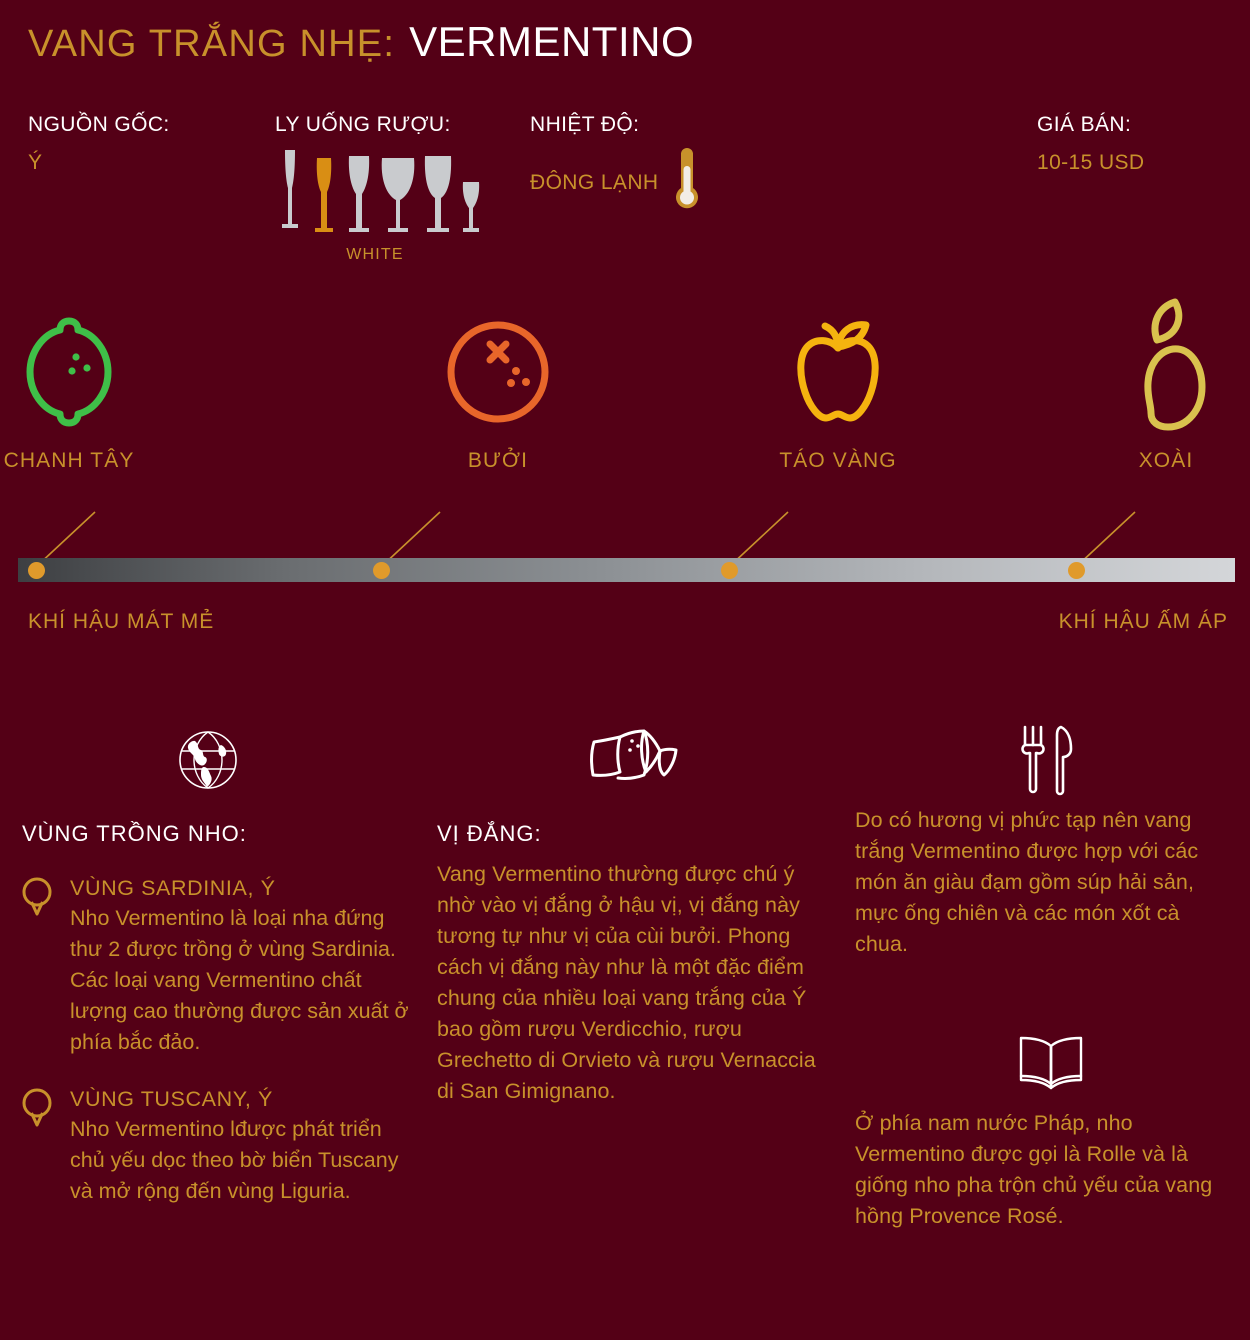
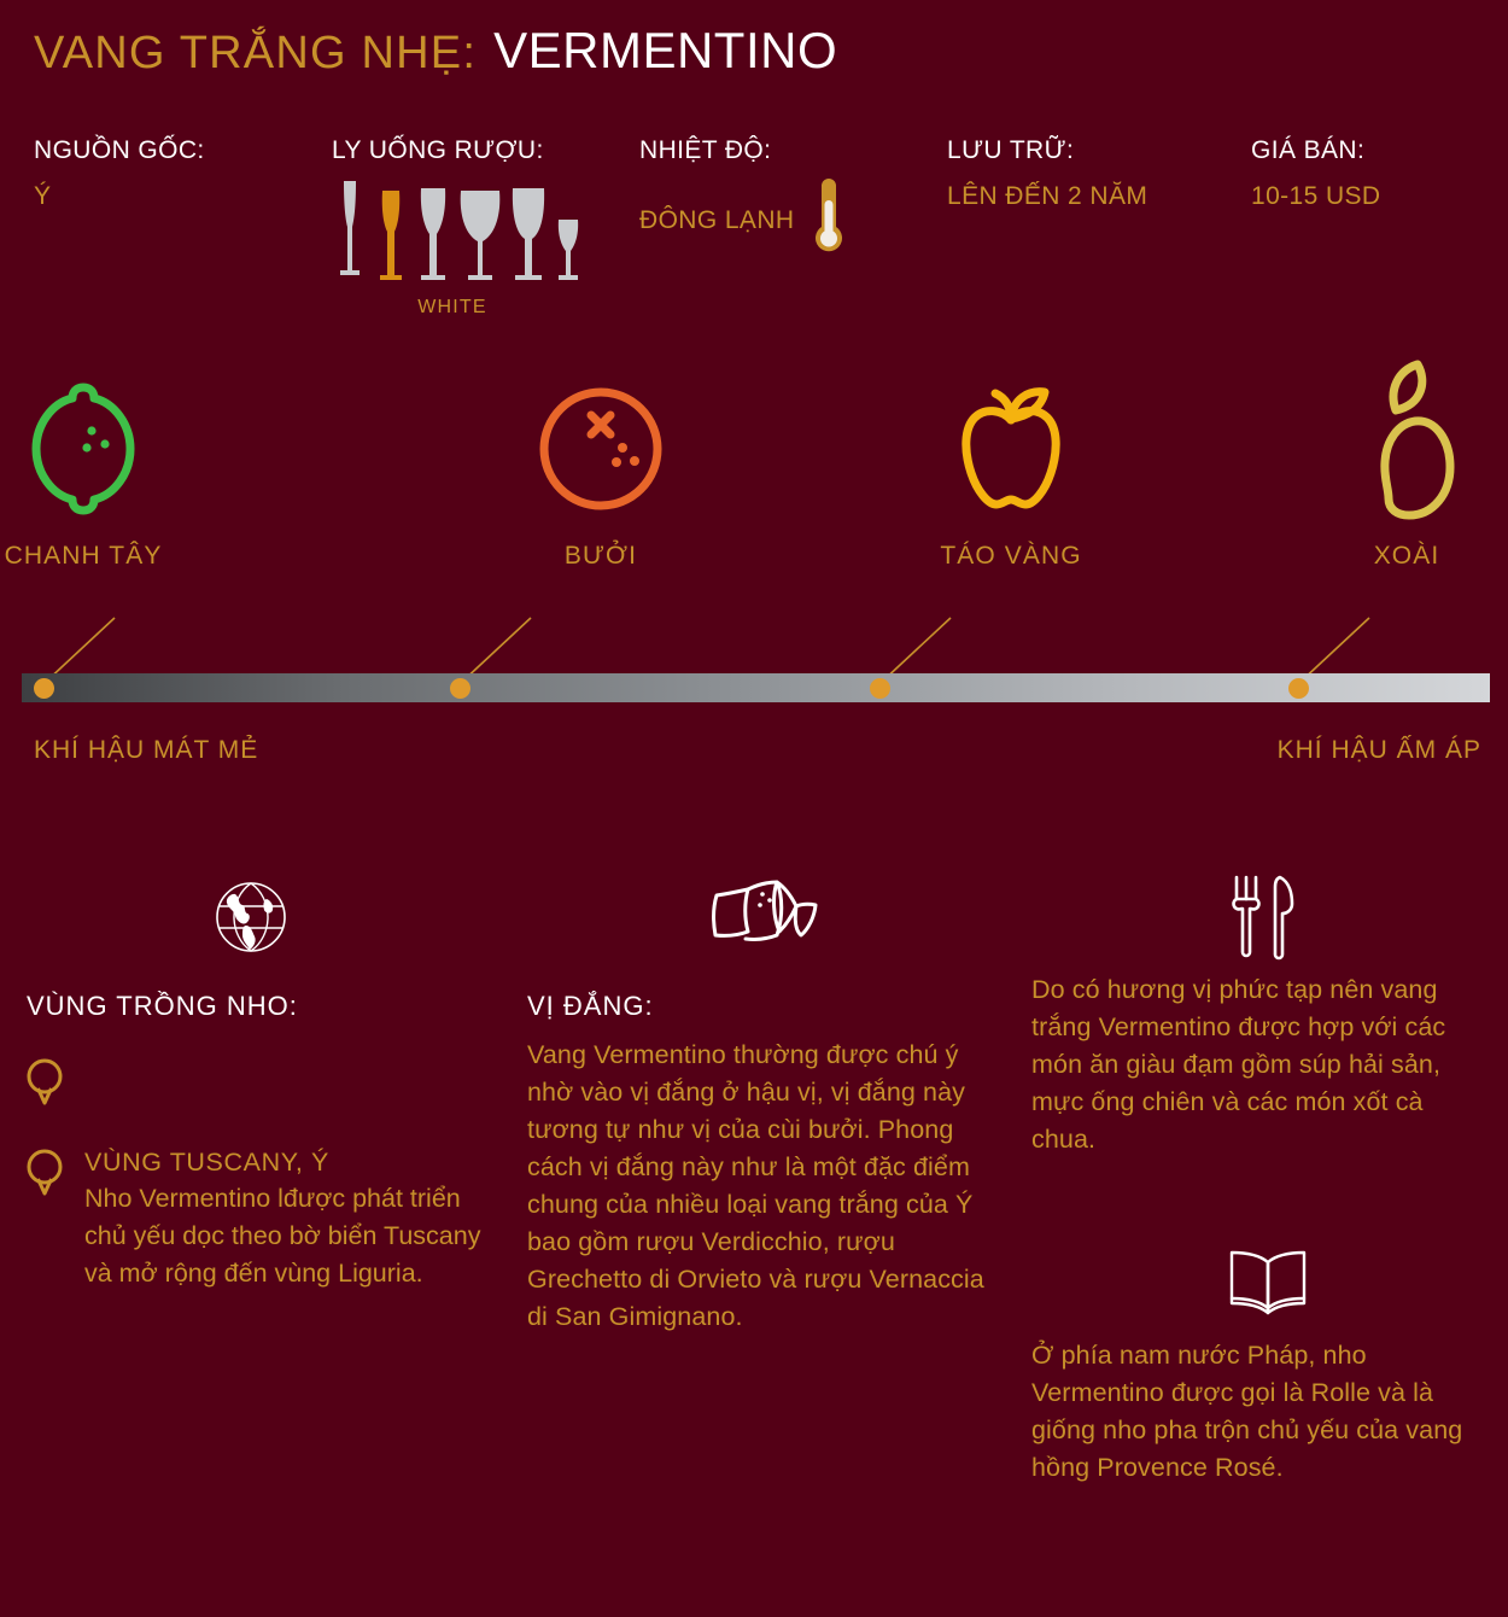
  VANG TRẮNG NHẸ:
  VERMENTINO
  NGUỒN GỐC:
  Ý
  LY UỐNG RƯỢU:
  WHITE
  NHIỆT ĐỘ:
  ĐÔNG LẠNH
+ LƯU TRỮ:
+ LÊN ĐẾN 2 NĂM
  GIÁ BÁN:
  10-15 USD
  CHANH TÂY
  BƯỞI
  TÁO VÀNG
  XOÀI
  KHÍ HẬU MÁT MẺ
  KHÍ HẬU ẤM ÁP
  VÙNG TRỒNG NHO:
- VÙNG SARDINIA, Ý
- Nho Vermentino là loại nha đứng thư 2 được trồng ở vùng Sardinia. Các loại vang Vermentino chất lượng cao thường được sản xuất ở phía bắc đảo.
  VÙNG TUSCANY, Ý
  Nho Vermentino lđược phát triển chủ yếu dọc theo bờ biển Tuscany và mở rộng đến vùng Liguria.
  VỊ ĐẮNG:
  Vang Vermentino thường được chú ý nhờ vào vị đắng ở hậu vị, vị đắng này tương tự như vị của cùi bưởi. Phong cách vị đắng này như là một đặc điểm chung của nhiều loại vang trắng của Ý bao gồm rượu Verdicchio, rượu Grechetto di Orvieto và rượu Vernaccia di San Gimignano.
  Do có hương vị phức tạp nên vang trắng Vermentino được hợp với các món ăn giàu đạm gồm súp hải sản, mực ống chiên và các món xốt cà chua.
  Ở phía nam nước Pháp, nho Vermentino được gọi là Rolle và là giống nho pha trộn chủ yếu của vang hồng Provence Rosé.
